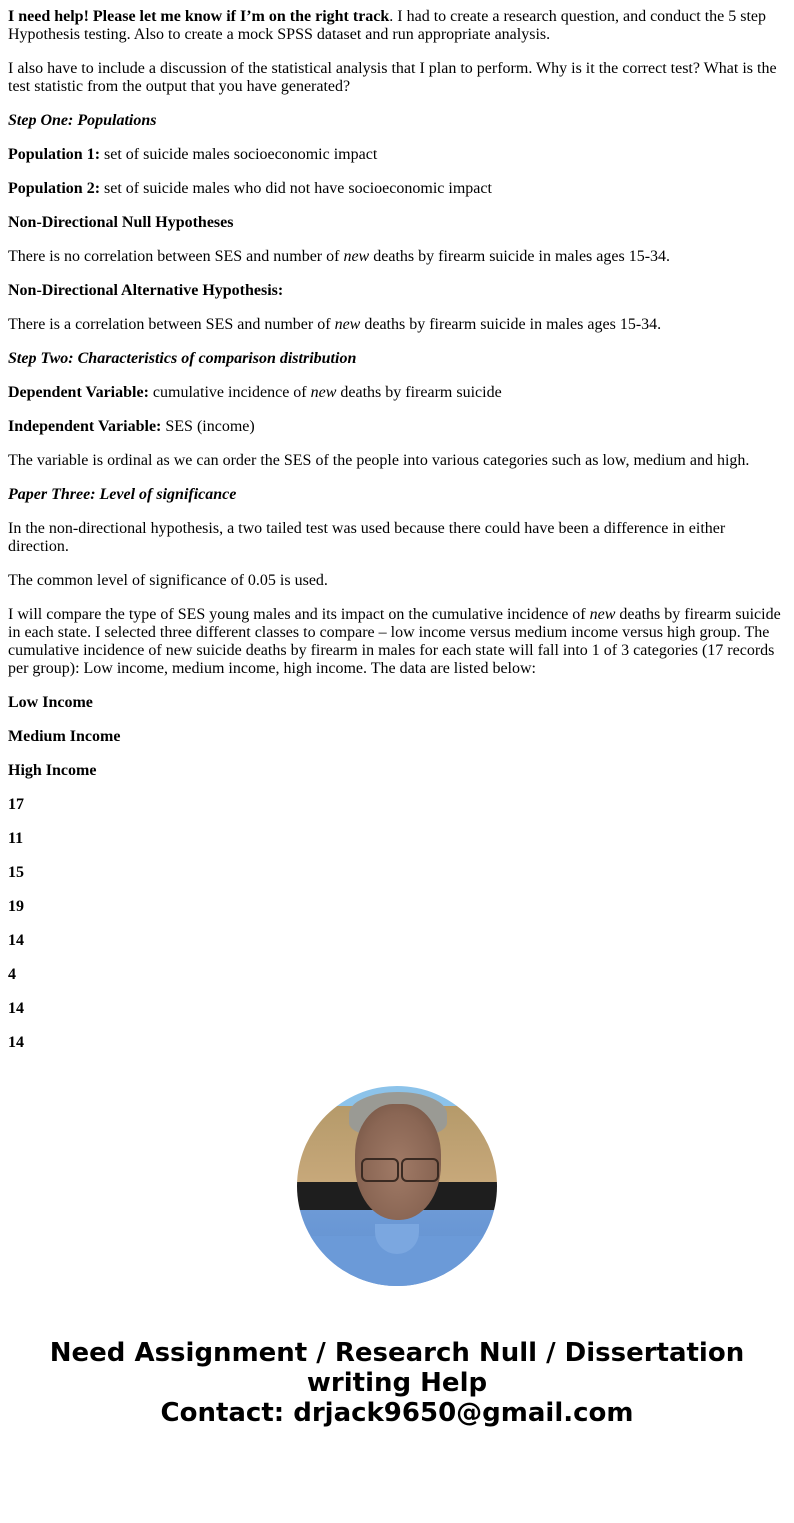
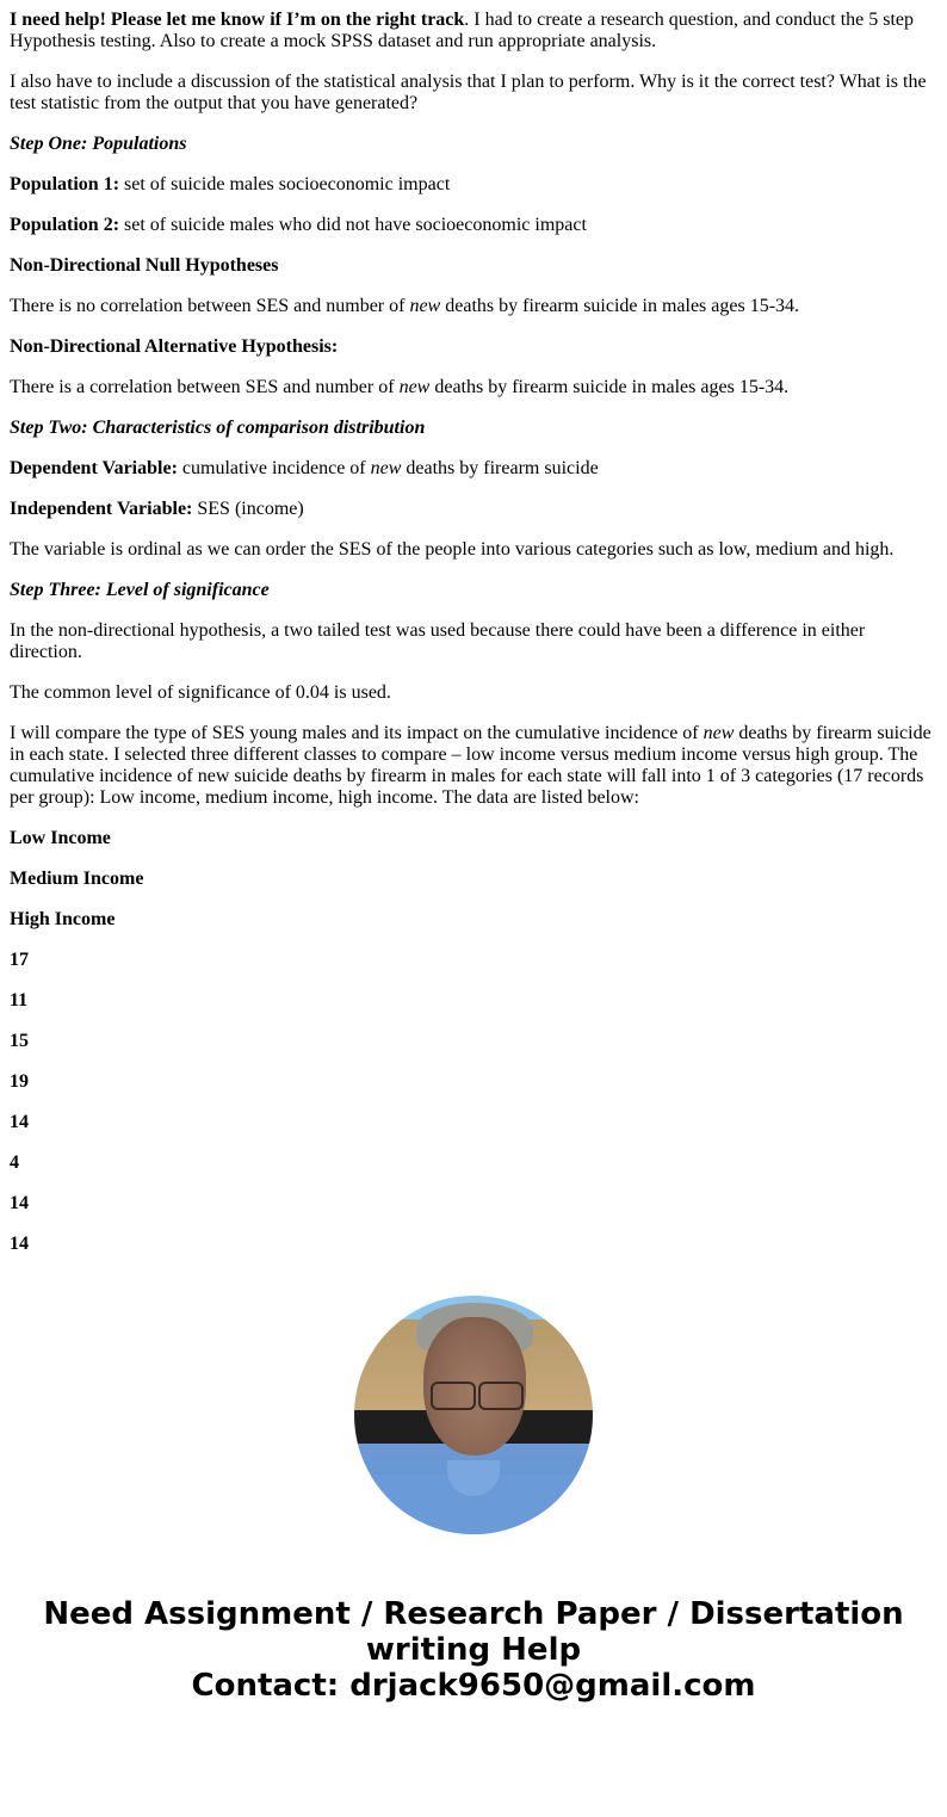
  I need help! Please let me know if I’m on the right track. I had to create a research question, and conduct the 5 step Hypothesis testing. Also to create a mock SPSS dataset and run appropriate analysis.
  I also have to include a discussion of the statistical analysis that I plan to perform. Why is it the correct test? What is the test statistic from the output that you have generated?
  Step One: Populations
  Population 1: set of suicide males socioeconomic impact
  Population 2: set of suicide males who did not have socioeconomic impact
  Non-Directional Null Hypotheses
  There is no correlation between SES and number of new deaths by firearm suicide in males ages 15-34.
  Non-Directional Alternative Hypothesis:
  There is a correlation between SES and number of new deaths by firearm suicide in males ages 15-34.
  Step Two: Characteristics of comparison distribution
  Dependent Variable: cumulative incidence of new deaths by firearm suicide
  Independent Variable: SES (income)
  The variable is ordinal as we can order the SES of the people into various categories such as low, medium and high.
- Paper Three: Level of significance
+ Step Three: Level of significance
  In the non-directional hypothesis, a two tailed test was used because there could have been a difference in either direction.
- The common level of significance of 0.05 is used.
+ The common level of significance of 0.04 is used.
  I will compare the type of SES young males and its impact on the cumulative incidence of new deaths by firearm suicide in each state. I selected three different classes to compare – low income versus medium income versus high group. The cumulative incidence of new suicide deaths by firearm in males for each state will fall into 1 of 3 categories (17 records per group): Low income, medium income, high income. The data are listed below:
  Low Income
  Medium Income
  High Income
  17
  11
  15
  19
  14
  4
  14
  14
- Need Assignment / Research Null / Dissertation writing Help
+ Need Assignment / Research Paper / Dissertation writing Help
  Contact: drjack9650@gmail.com
